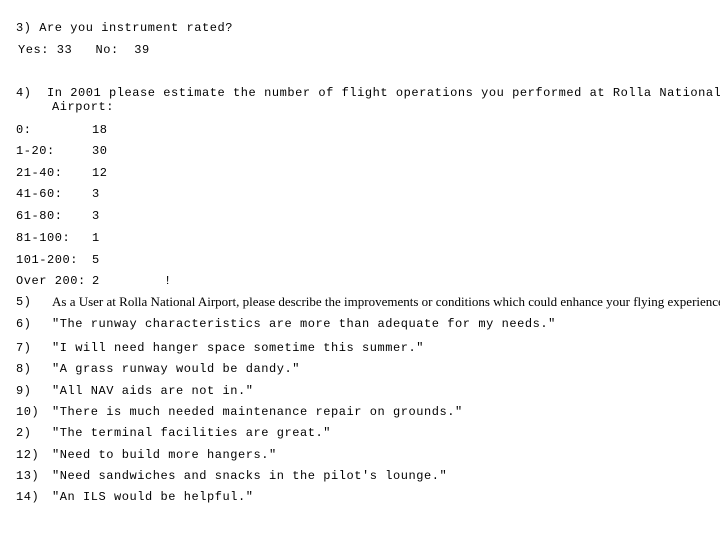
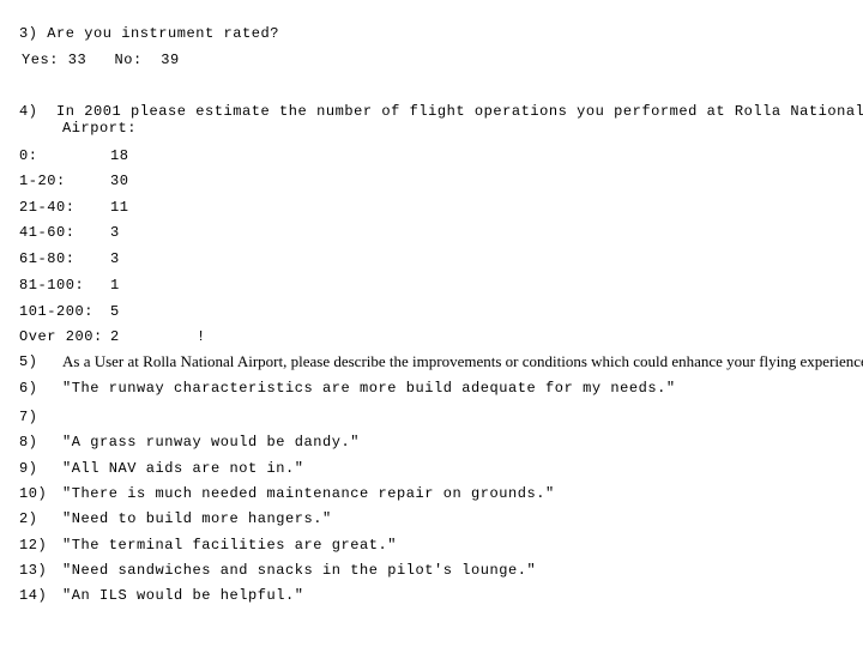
  3) Are you instrument rated?
  Yes: 33 No: 39
  4) In 2001 please estimate the number of flight operations you performed at Rolla National
  Airport:
  0:
  18
  1-20:
  30
  21-40:
- 12
+ 11
  41-60:
  3
  61-80:
  3
  81-100:
  1
  101-200:
  5
  Over 200:
  2
  !
  5)
  As a User at Rolla National Airport, please describe the improvements or conditions which could enhance your flying experienc
  6)
- "The runway characteristics are more than adequate for my needs."
+ "The runway characteristics are more build adequate for my needs."
  7)
- "I will need hanger space sometime this summer."
  8)
  "A grass runway would be dandy."
  9)
  "All NAV aids are not in."
  10)
  "There is much needed maintenance repair on grounds."
  2)
- "The terminal facilities are great."
+ "Need to build more hangers."
  12)
- "Need to build more hangers."
+ "The terminal facilities are great."
  13)
  "Need sandwiches and snacks in the pilot's lounge."
  14)
  "An ILS would be helpful."
